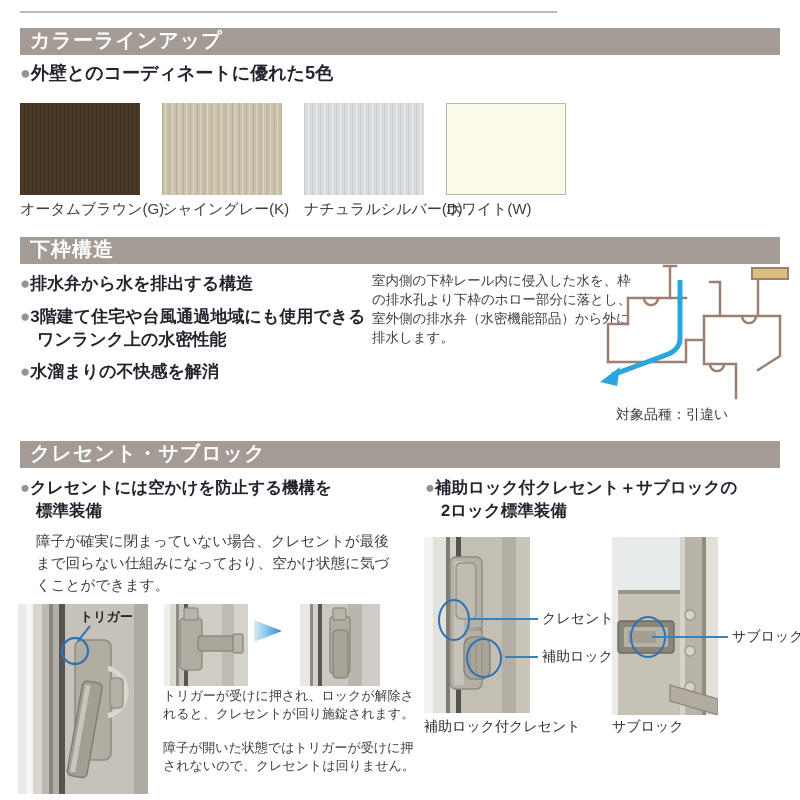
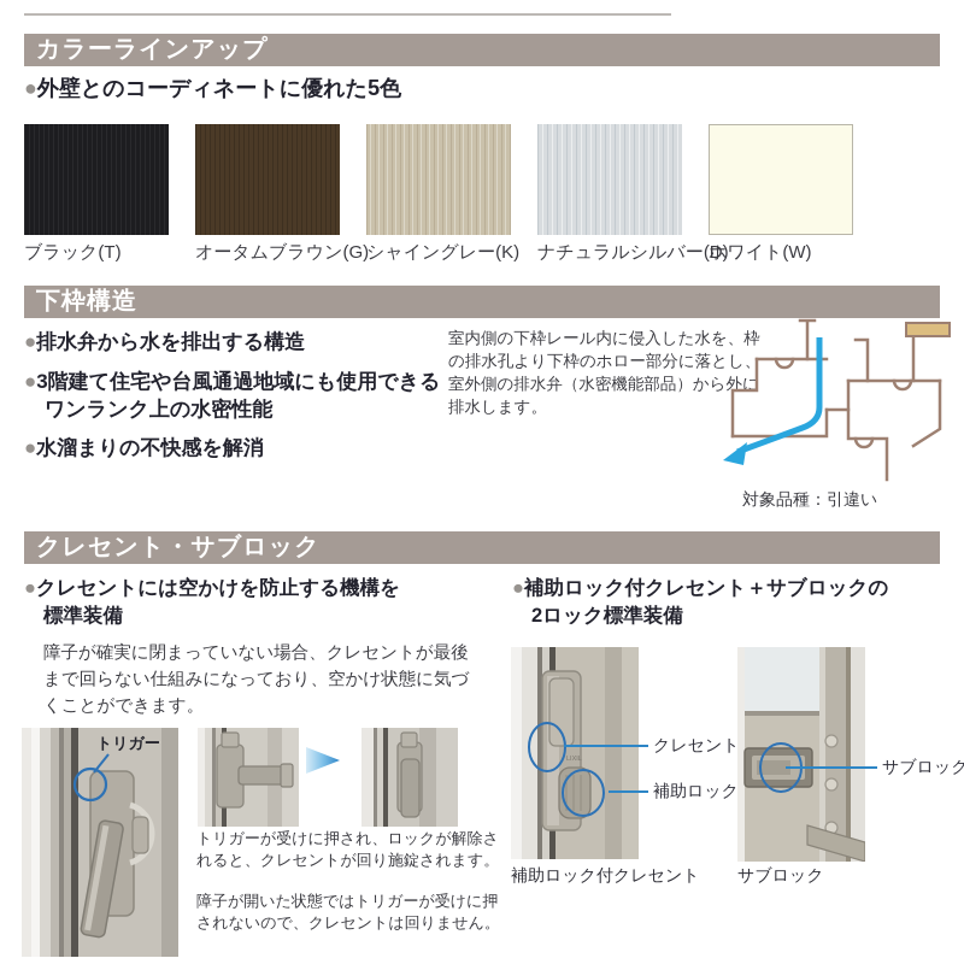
  カラーラインアップ
  ●外壁とのコーディネートに優れた5色
+ ブラック(T)
  オータムブラウン(G
  シャイングレー(K)
  ナチュラルシルバー(
  ホワイト(W)
  下枠構造
  ●排水弁から水を排出する構造
  ●3階建て住宅や台風通過地域にも使用できる
  ワンランク上の水密性能
  ●水溜まりの不快感を解消
  室内側の下枠レール内に侵入した水を、枠の排水孔より下枠のホロー部分に落とし、室外側の排水弁（水密機能部品）から外に排水します。
  対象品種：引違い
  クレセント・サブロック
  ●クレセントには空かけを防止する機構を
  標準装備
  ●補助ロック付クレセント＋サブロックの
  2ロック標準装備
  障子が確実に閉まっていない場合、クレセントが最後まで回らない仕組みになっており、空かけ状態に気づくことができます。
  トリガー
  トリガーが受けに押され、ロックが解除されると、クレセントが回り施錠されます。
  障子が開いた状態ではトリガーが受けに押されないので、クレセントは回りません。
  クレセント
  補助ロック
  補助ロック付クレセント
  サブロック
  サブロック
